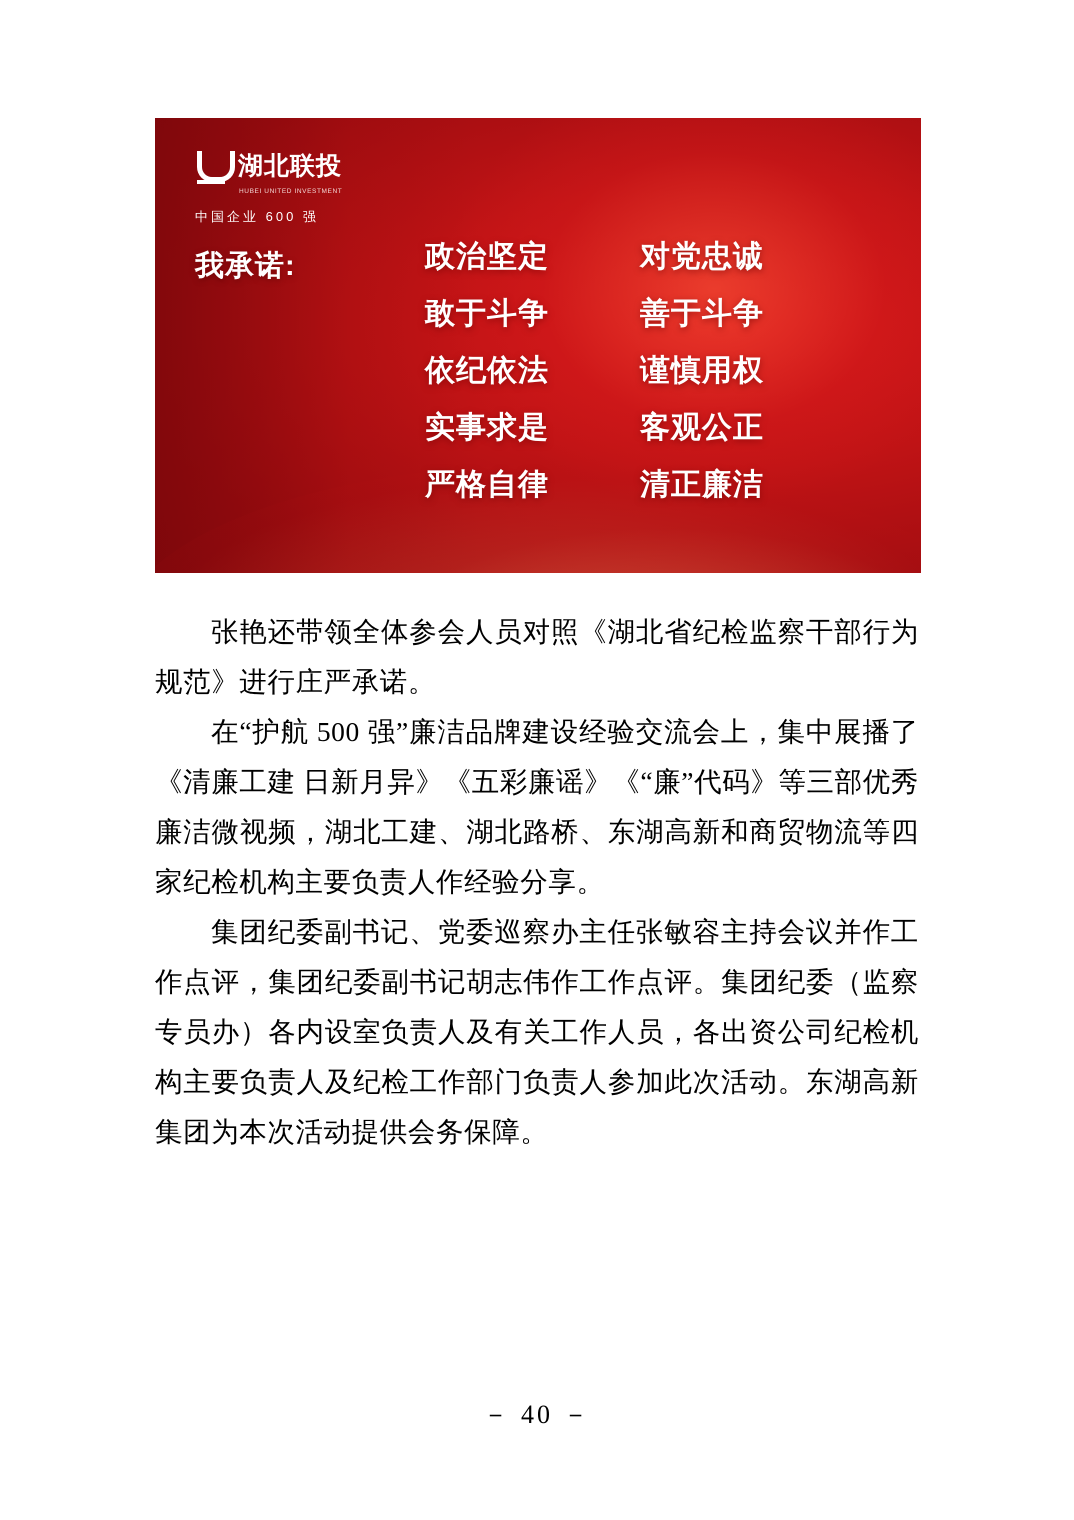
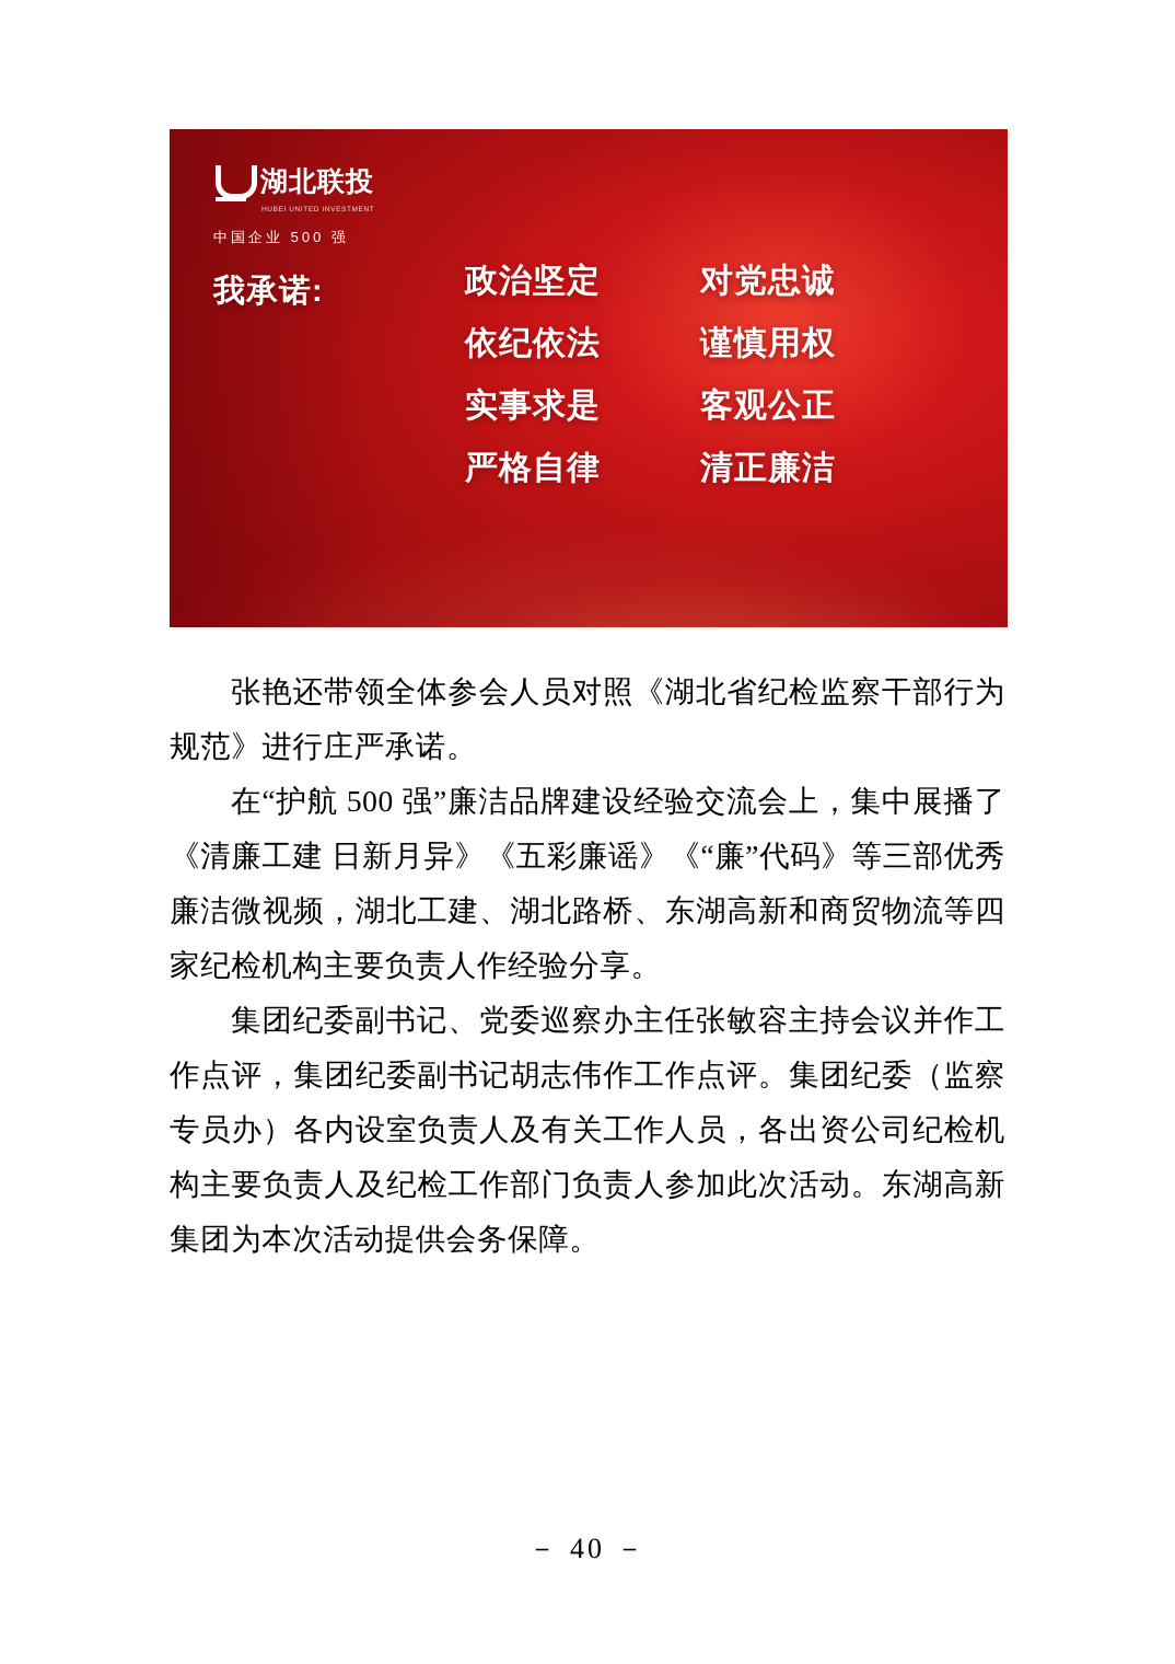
  湖北联投
- 中国企业 600 强
+ 中国企业 500 强
  我承诺:
  政治坚定
  对党忠诚
- 敢于斗争
- 善于斗争
  依纪依法
  谨慎用权
  实事求是
  客观公正
  严格自律
  清正廉洁
  张艳还带领全体参会人员对照《湖北省纪检监察干部行为规范》进行庄严承诺。
  在“护航 500 强”廉洁品牌建设经验交流会上，集中展播了《清廉工建 日新月异》《五彩廉谣》《“廉”代码》等三部优秀廉洁微视频，湖北工建、湖北路桥、东湖高新和商贸物流等四家纪检机构主要负责人作经验分享。
  集团纪委副书记、党委巡察办主任张敏容主持会议并作工作点评，集团纪委副书记胡志伟作工作点评。集团纪委（监察专员办）各内设室负责人及有关工作人员，各出资公司纪检机构主要负责人及纪检工作部门负责人参加此次活动。东湖高新集团为本次活动提供会务保障。
  － 40 －
